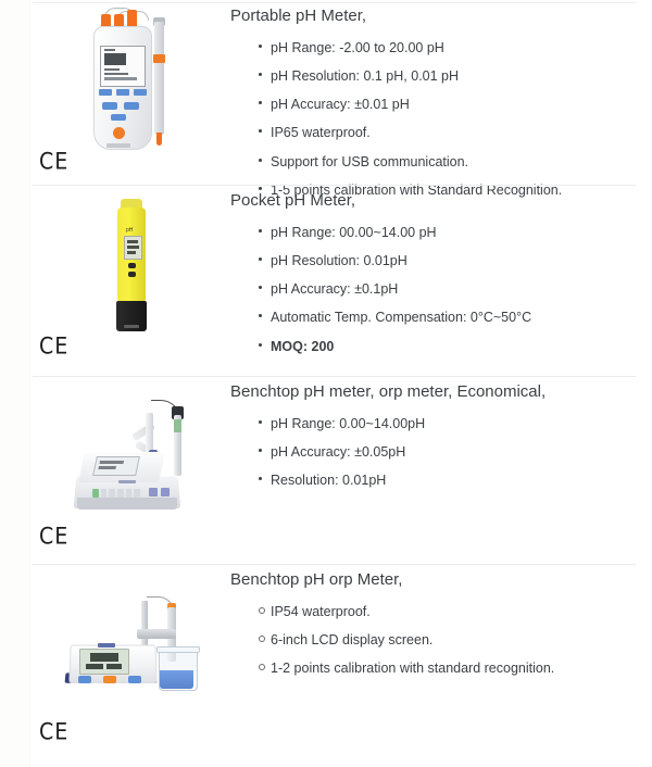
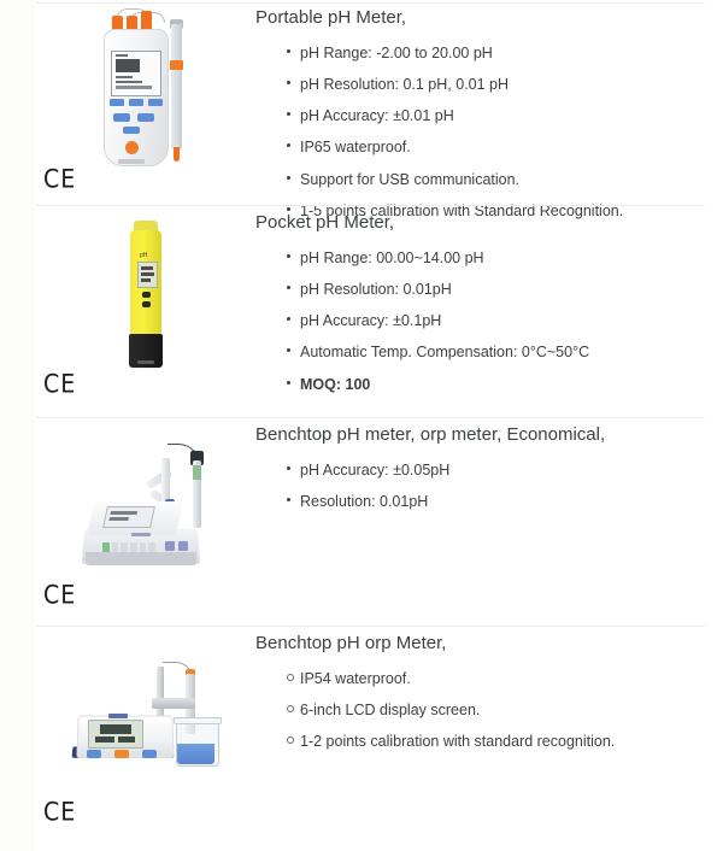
  CE
  Portable pH Meter,
  pH Range: -2.00 to 20.00 pH
  pH Resolution: 0.1 pH, 0.01 pH
  pH Accuracy: ±0.01 pH
  IP65 waterproof.
  Support for USB communication.
  1-5 points calibration with Standard Recognition.
  CE
  Pocket pH Meter,
  pH Range: 00.00~14.00 pH
  pH Resolution: 0.01pH
  pH Accuracy: ±0.1pH
  Automatic Temp. Compensation: 0°C~50°C
- MOQ: 200
+ MOQ: 100
  CE
  Benchtop pH meter, orp meter, Economical,
- pH Range: 0.00~14.00pH
  pH Accuracy: ±0.05pH
  Resolution: 0.01pH
  CE
  Benchtop pH orp Meter,
  IP54 waterproof.
  6-inch LCD display screen.
  1-2 points calibration with standard recognition.
